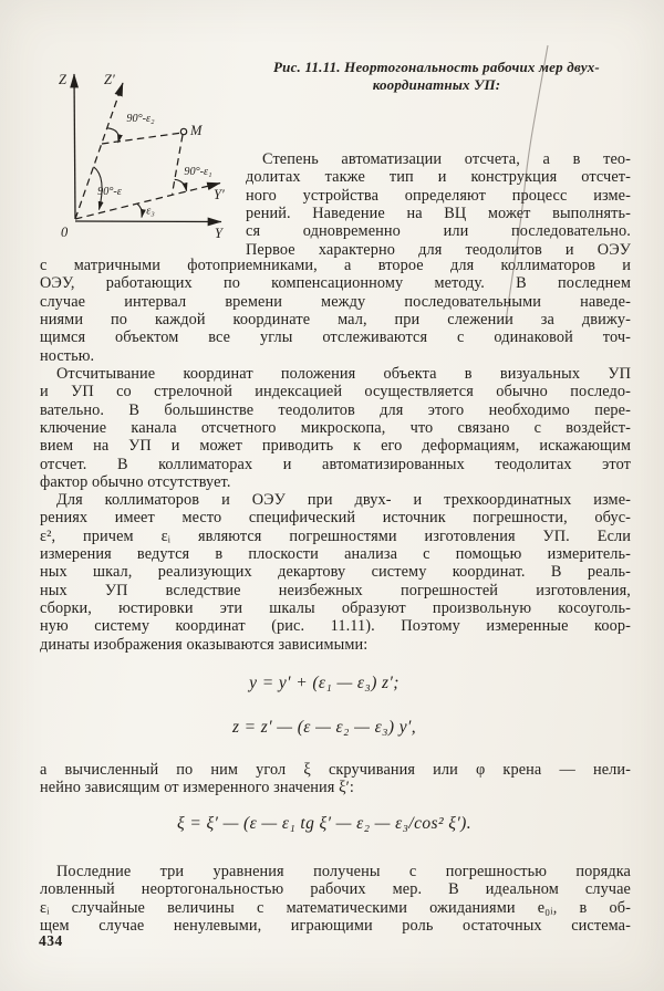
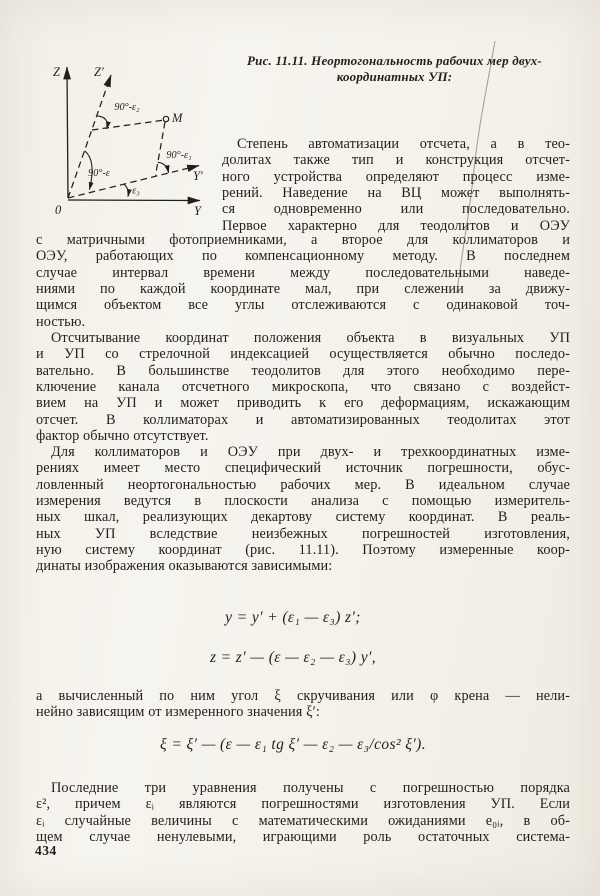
  Z
  Z′
  Y
  Y′
  0
  M
  90°-ε₂
  90°-ε₁
  90°-ε
  ε₃
  Рис. 11.11. Неортогональность рабочих мер двух-
  координатных УП:
  Степень автоматизации отсчета, а в тео-
  долитах также тип и конструкция отсчет-
  ного устройства определяют процесс изме-
  рений. Наведение на ВЦ может выполнять-
  ся одновременно или последовательно.
  Первое характерно для теодолитов и ОЭУ
  с матричными фотоприемниками, а второе для коллиматоров и
  ОЭУ, работающих по компенсационному методу. В последнем
  случае интервал времени между последовательными наведе-
  ниями по каждой координате мал, при слежении за движу-
  щимся объектом все углы отслеживаются с одинаковой точ-
  ностью.
  Отсчитывание координат положения объекта в визуальных УП
  и УП со стрелочной индексацией осуществляется обычно последо-
  вательно. В большинстве теодолитов для этого необходимо пере-
  ключение канала отсчетного микроскопа, что связано с воздейст-
  вием на УП и может приводить к его деформациям, искажающим
  отсчет. В коллиматорах и автоматизированных теодолитах этот
  фактор обычно отсутствует.
  Для коллиматоров и ОЭУ при двух- и трехкоординатных изме-
  рениях имеет место специфический источник погрешности, обус-
- ε², причем εᵢ являются погрешностями изготовления УП. Если
+ ловленный неортогональностью рабочих мер. В идеальном случае
  измерения ведутся в плоскости анализа с помощью измеритель-
  ных шкал, реализующих декартову систему координат. В реаль-
  ных УП вследствие неизбежных погрешностей изготовления,
- сборки, юстировки эти шкалы образуют произвольную косоуголь-
  ную систему координат (рис. 11.11). Поэтому измеренные коор-
  динаты изображения оказываются зависимыми:
  y = y′ + (ε₁ — ε₃) z′;
  z = z′ — (ε — ε₂ — ε₃) y′,
  а вычисленный по ним угол ξ скручивания или φ крена — нели-
  нейно зависящим от измеренного значения ξ′:
  ξ = ξ′ — (ε — ε₁ tg ξ′ — ε₂ — ε₃/cos² ξ′).
  Последние три уравнения получены с погрешностью порядка
- ловленный неортогональностью рабочих мер. В идеальном случае
+ ε², причем εᵢ являются погрешностями изготовления УП. Если
  εᵢ случайные величины с математическими ожиданиями e₀ᵢ, в об-
  щем случае ненулевыми, играющими роль остаточных система-
  434
